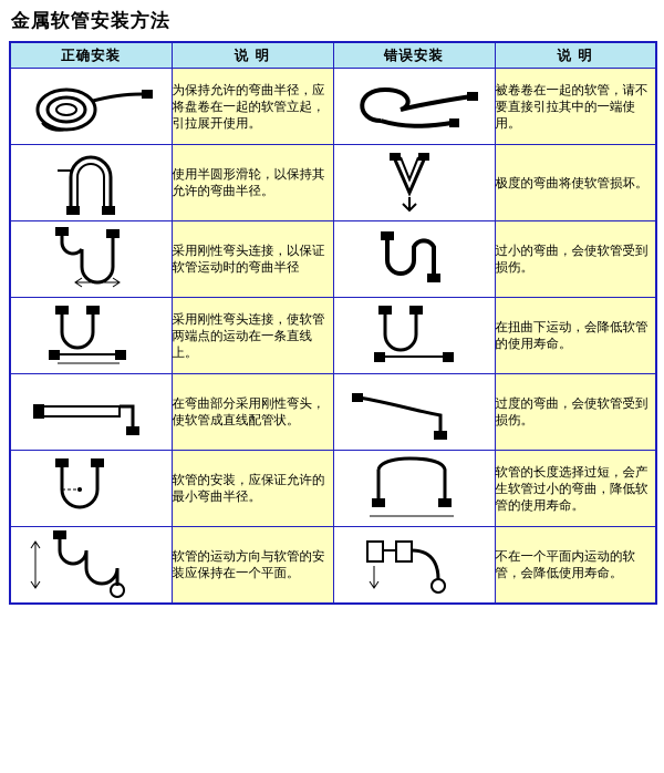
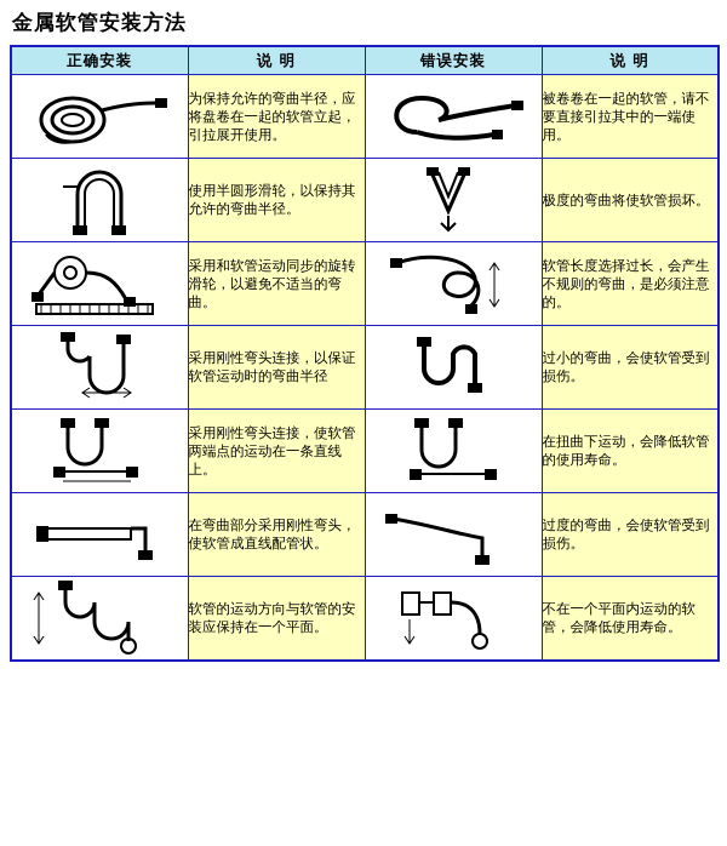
  金属软管安装方法
  正确安装	说 明	错误安装	说 明
  	为保持允许的弯曲半径，应将盘卷在一起的软管立起，引拉展开使用。		被卷卷在一起的软管，请不要直接引拉其中的一端使用。
  	使用半圆形滑轮，以保持其允许的弯曲半径。		极度的弯曲将使软管损坏。
+ 	采用和软管运动同步的旋转滑轮，以避免不适当的弯曲。		软管长度选择过长，会产生不规则的弯曲，是必须注意的。
  	采用刚性弯头连接，以保证软管运动时的弯曲半径		过小的弯曲，会使软管受到损伤。
  	采用刚性弯头连接，使软管两端点的运动在一条直线上。		在扭曲下运动，会降低软管的使用寿命。
  	在弯曲部分采用刚性弯头，使软管成直线配管状。		过度的弯曲，会使软管受到损伤。
- 	软管的安装，应保证允许的最小弯曲半径。		软管的长度选择过短，会产生软管过小的弯曲，降低软管的使用寿命。
  	软管的运动方向与软管的安装应保持在一个平面。		不在一个平面内运动的软管，会降低使用寿命。
